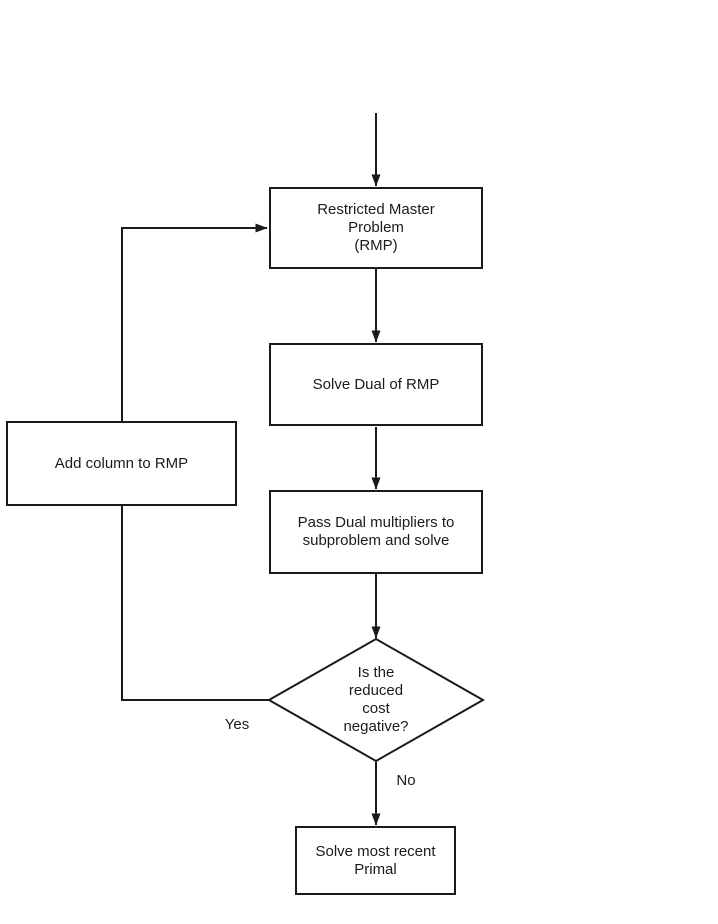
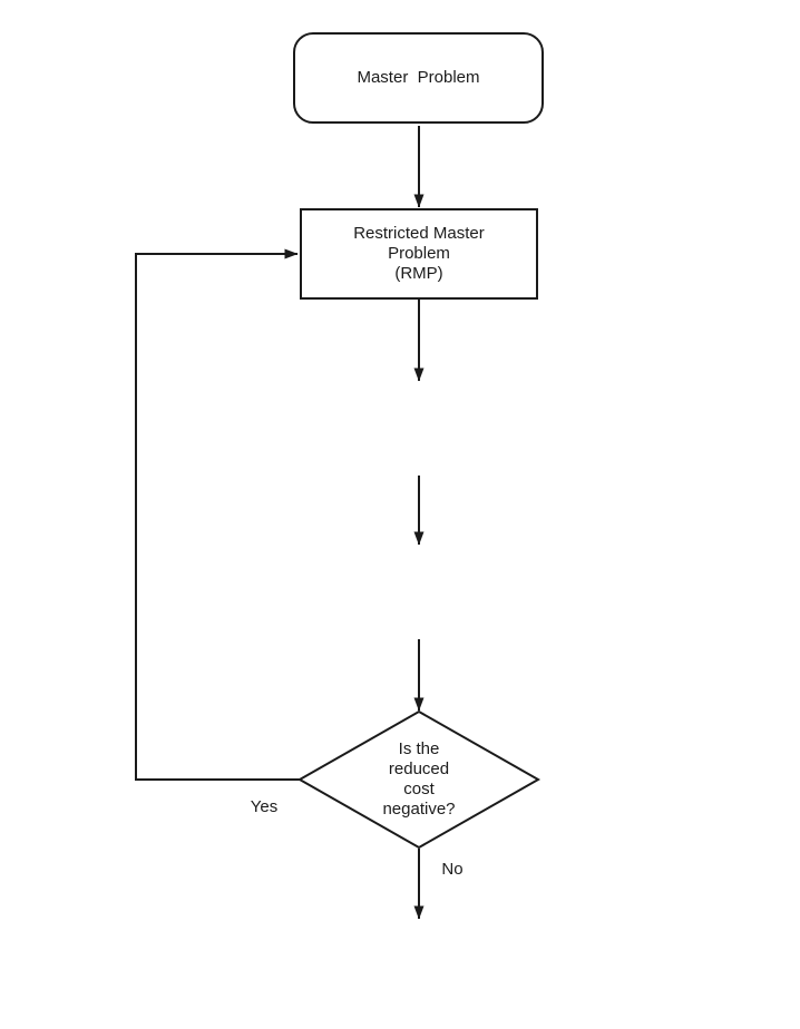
+ Master Problem
  Restricted Master
  Problem
  (RMP)
- Solve Dual of RMP
- Pass Dual multipliers to
- subproblem and solve
- Add column to RMP
- Solve most recent
- Primal
  Is the
  reduced
  cost
  negative?
  Yes
  No
